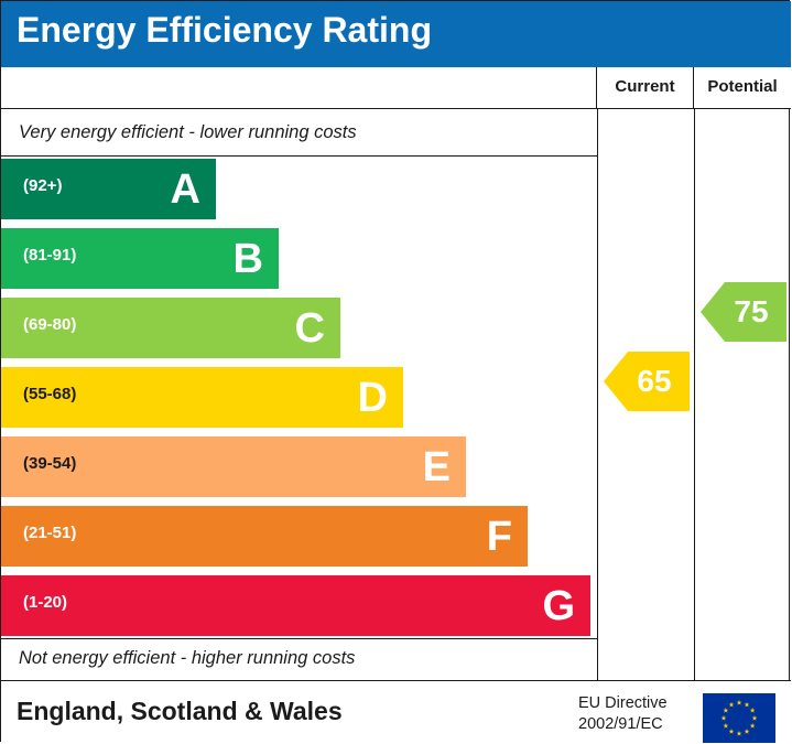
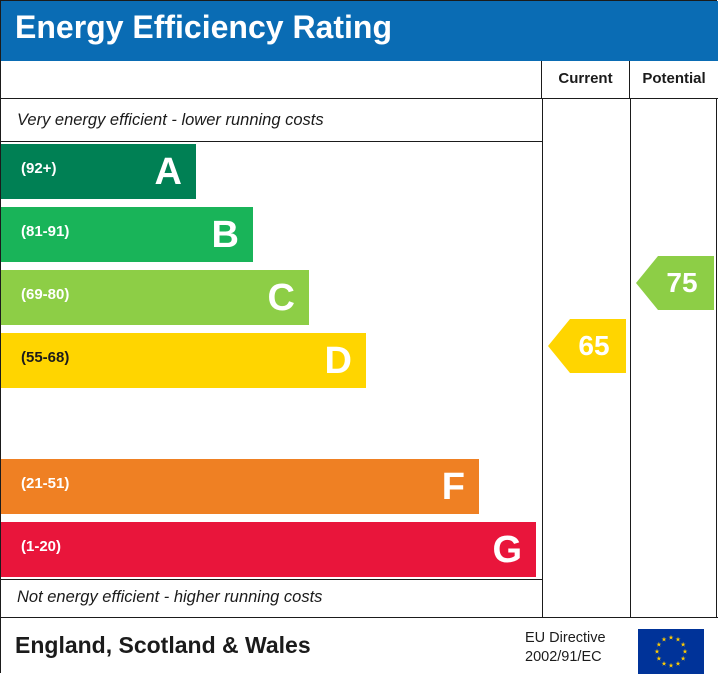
  Energy Efficiency Rating
  Current
  Potential
  Very energy efficient - lower running costs
  Not energy efficient - higher running costs
  (92+)
  A
  (81-91)
  B
  (69-80)
  C
  (55-68)
  D
- (39-54)
- E
  (21-51)
  F
  (1-20)
  G
  65
  75
  England, Scotland & Wales
  EU Directive
  2002/91/EC
